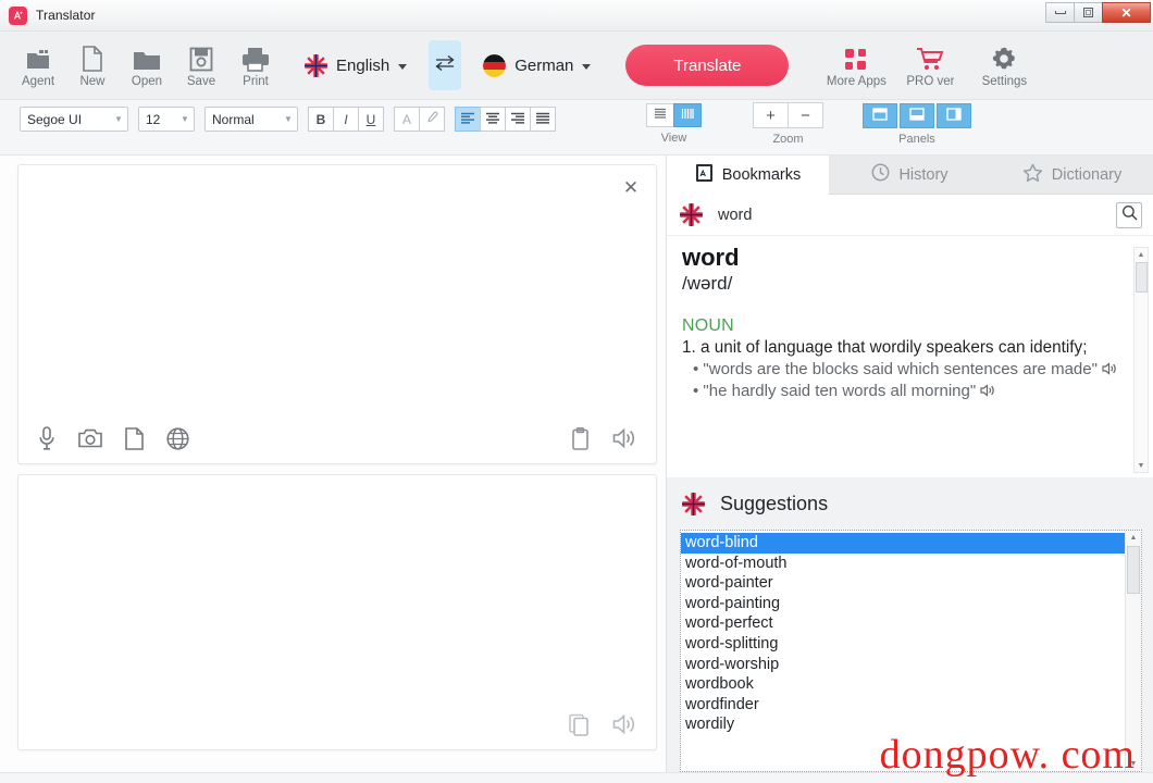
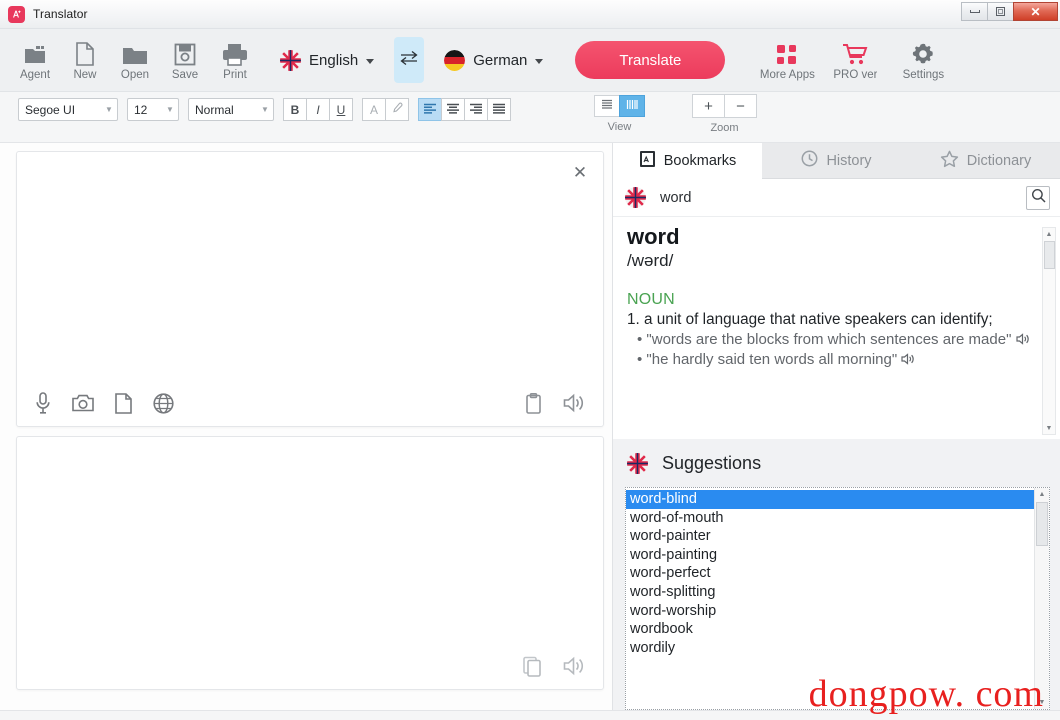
  Translator
  ✕
  Agent
  New
  Open
  Save
  Print
  English
  German
  Translate
  More Apps
  PRO ver
  Settings
  Segoe UI
  ▼
  12
  ▼
  Normal
  ▼
  B
  I
  U
  A
  View
  +
  −
  Zoom
- Panels
  ✕
  Bookmarks
  History
  Dictionary
  word
  word
  /wərd/
  NOUN
- 1. a unit of language that wordily speakers can identify;
+ 1. a unit of language that native speakers can identify;
- • "words are the blocks said which sentences are made"
+ • "words are the blocks from which sentences are made"
  • "he hardly said ten words all morning"
  Suggestions
  word-blind
  word-of-mouth
  word-painter
  word-painting
  word-perfect
  word-splitting
  word-worship
  wordbook
- wordfinder
  wordily
  dongpow. com
